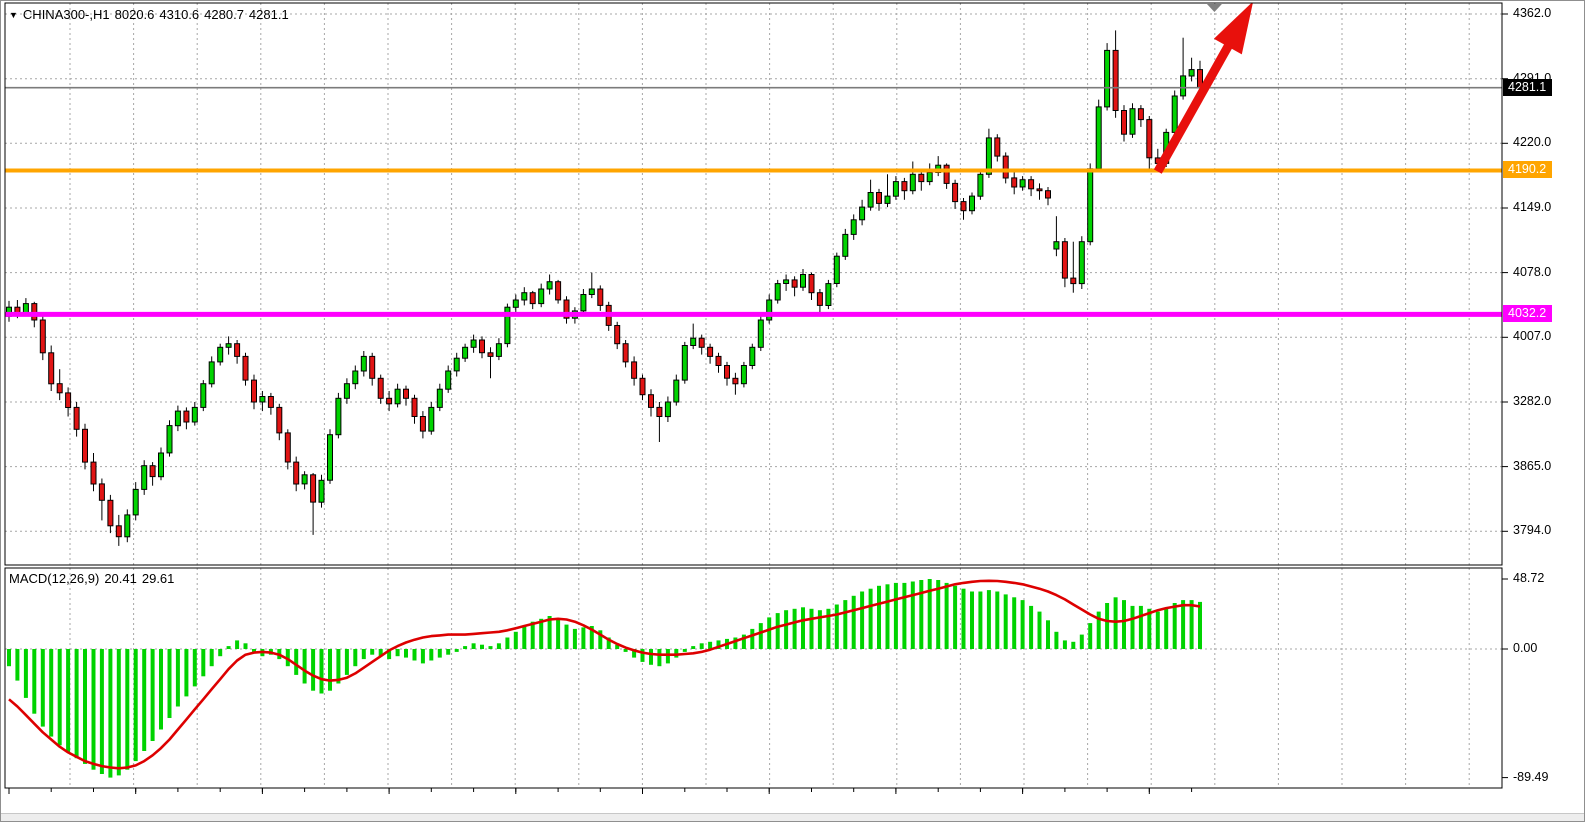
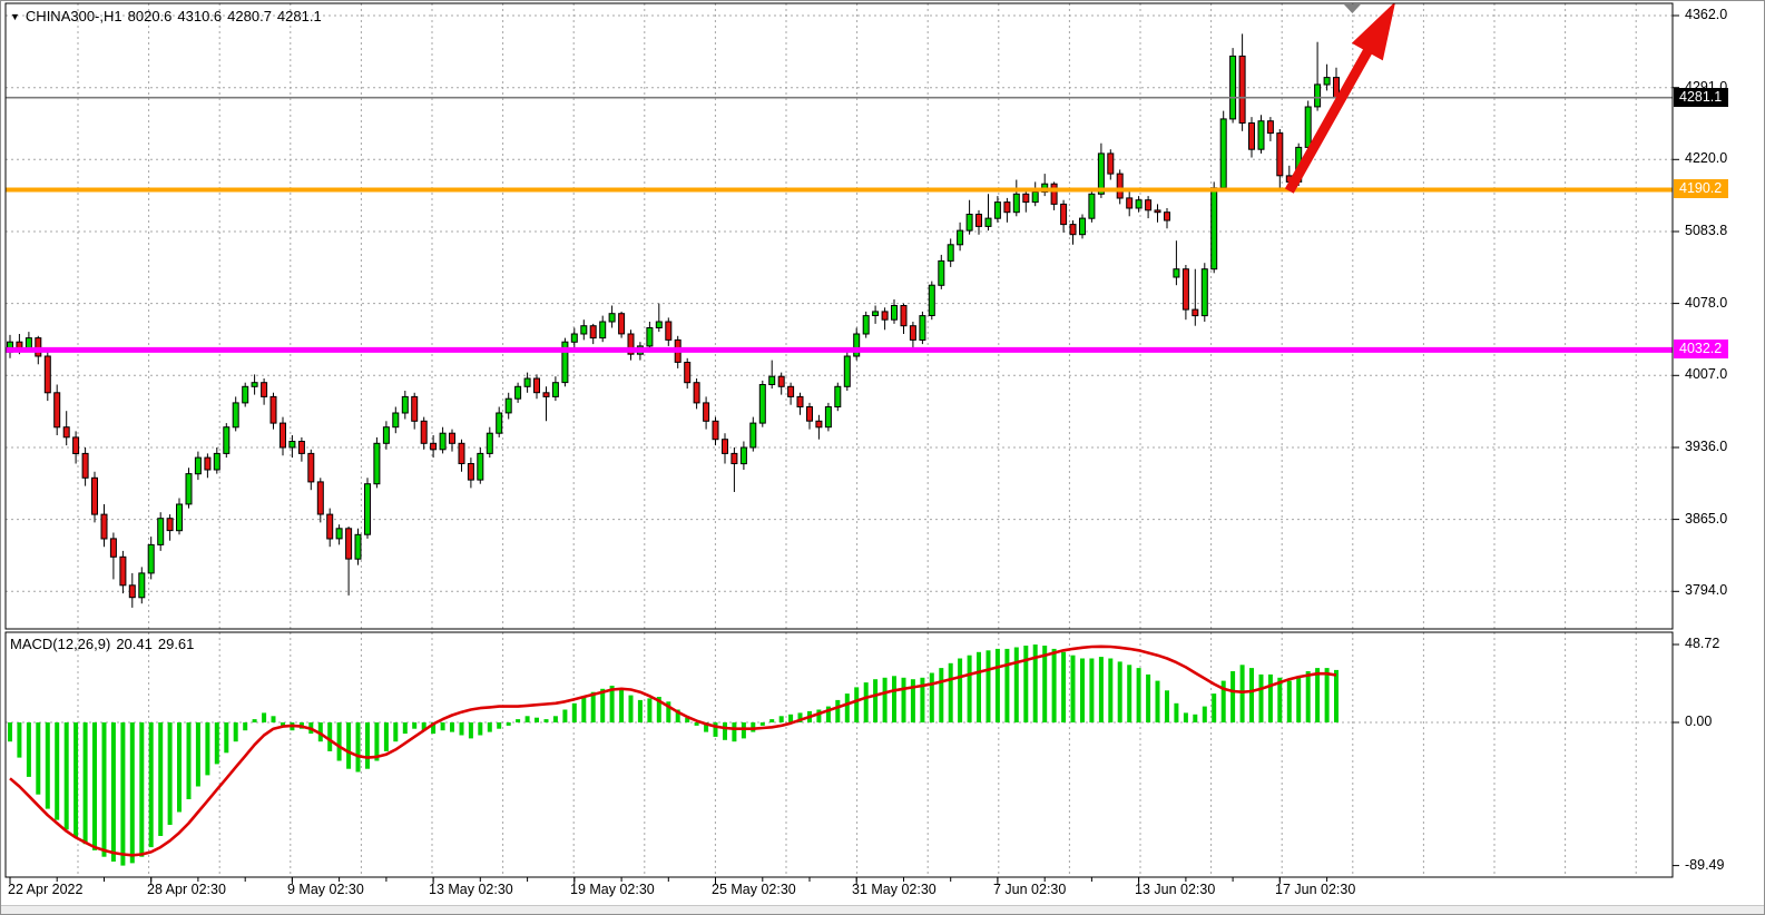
  ▼ CHINA300-,H1 8020.6 4310.6 4280.7 4281.1
  MACD(12,26,9) 20.41 29.61
  4362.0
  4291.0
  4220.0
- 4149.0
+ 5083.8
  4078.0
  4007.0
- 3282.0
+ 3936.0
  3865.0
  3794.0
  48.72
  0.00
  -89.49
+ 22 Apr 2022
+ 28 Apr 02:30
+ 9 May 02:30
+ 13 May 02:30
+ 19 May 02:30
+ 25 May 02:30
+ 31 May 02:30
+ 7 Jun 02:30
+ 13 Jun 02:30
+ 17 Jun 02:30
  4281.1
  4190.2
  4032.2
